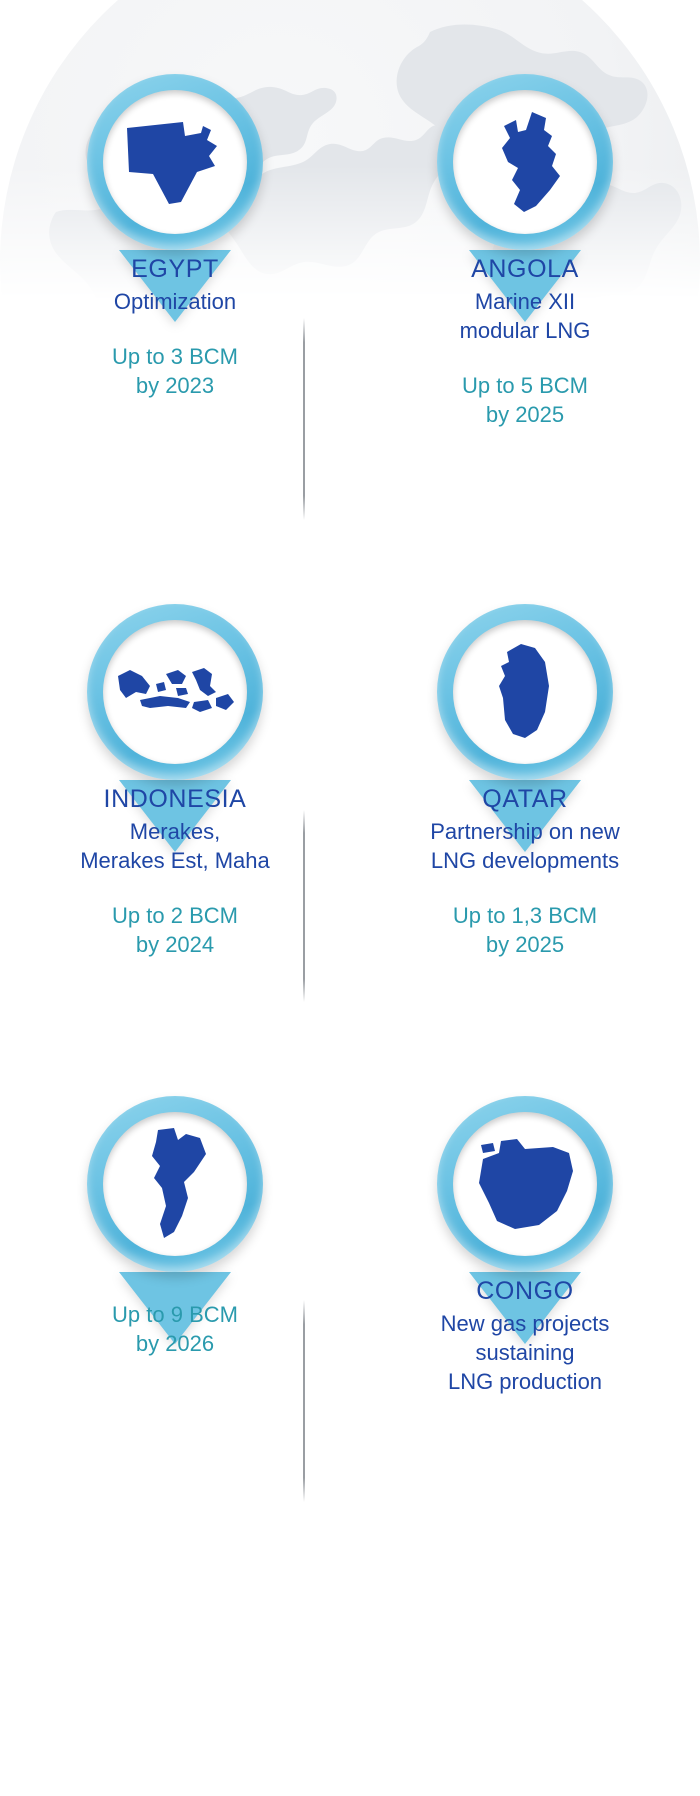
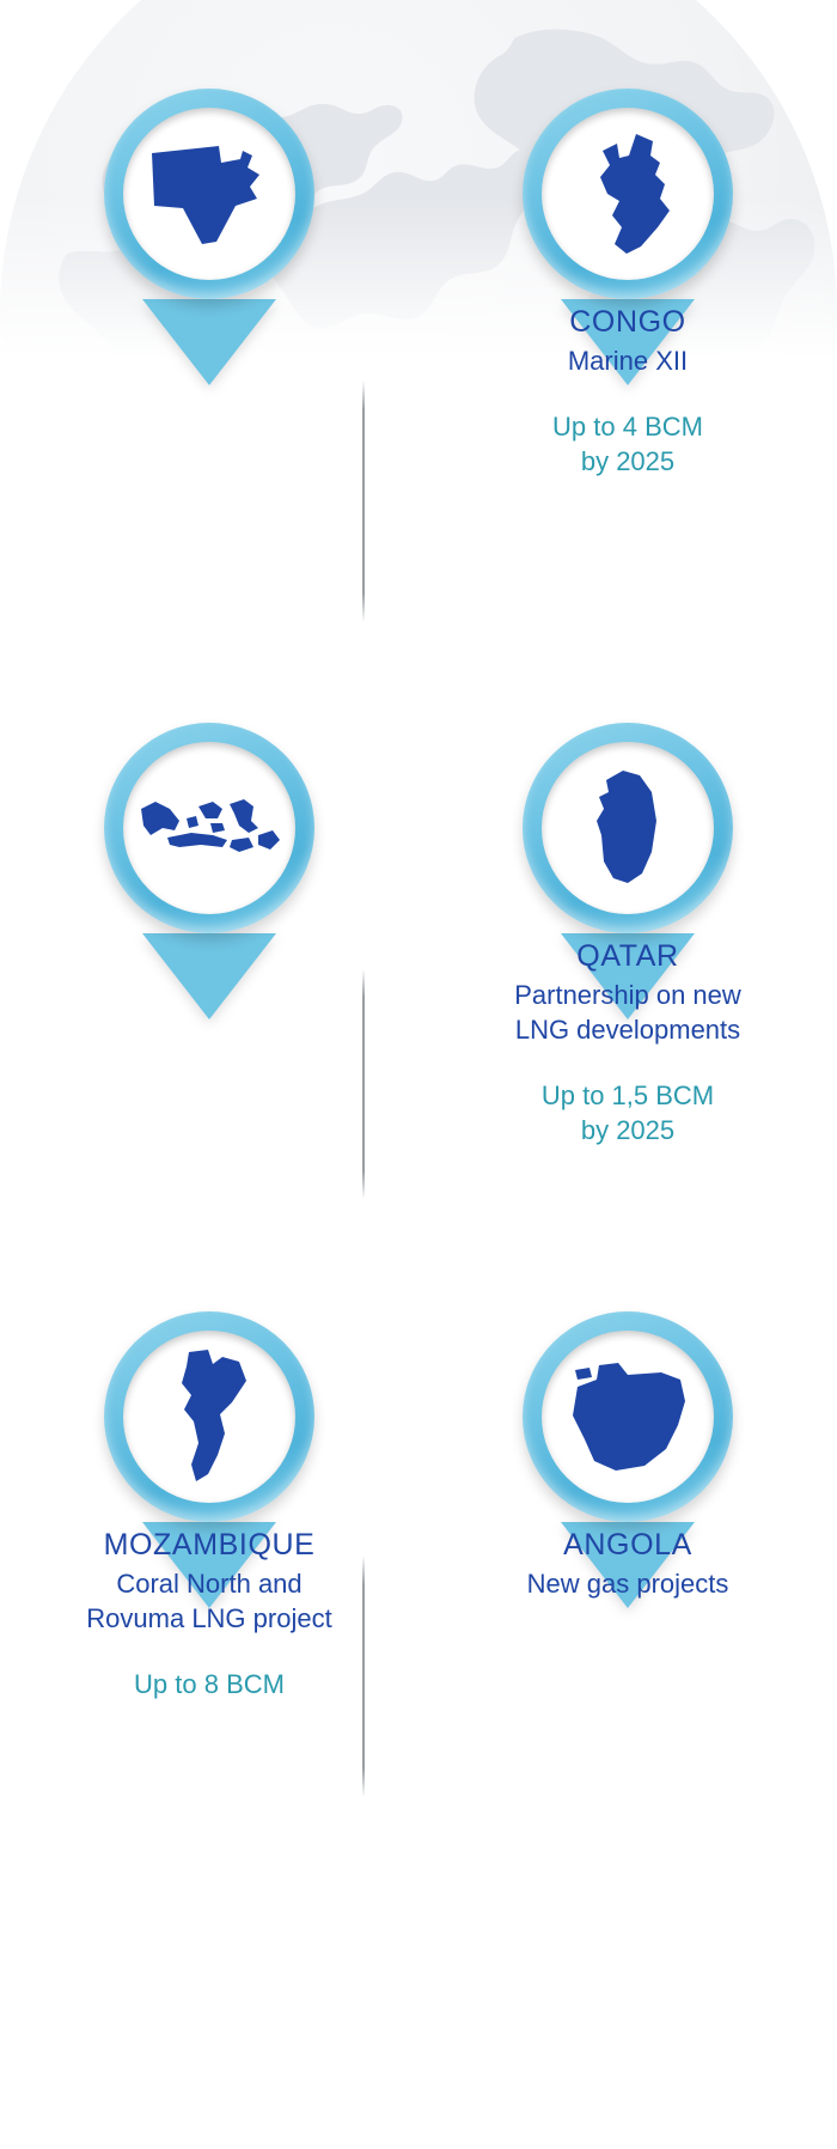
- EGYPT
- Optimization
- Up to 3 BCM
- by 2023
- ANGOLA
+ CONGO
  Marine XII
- modular LNG
- Up to 5 BCM
+ Up to 4 BCM
  by 2025
- INDONESIA
- Merakes,
- Merakes Est, Maha
- Up to 2 BCM
- by 2024
  QATAR
  Partnership on new
  LNG developments
- Up to 1,3 BCM
+ Up to 1,5 BCM
  by 2025
+ MOZAMBIQUE
+ Coral North and
+ Rovuma LNG project
- Up to 9 BCM
+ Up to 8 BCM
- by 2026
- CONGO
+ ANGOLA
  New gas projects
- sustaining
- LNG production
